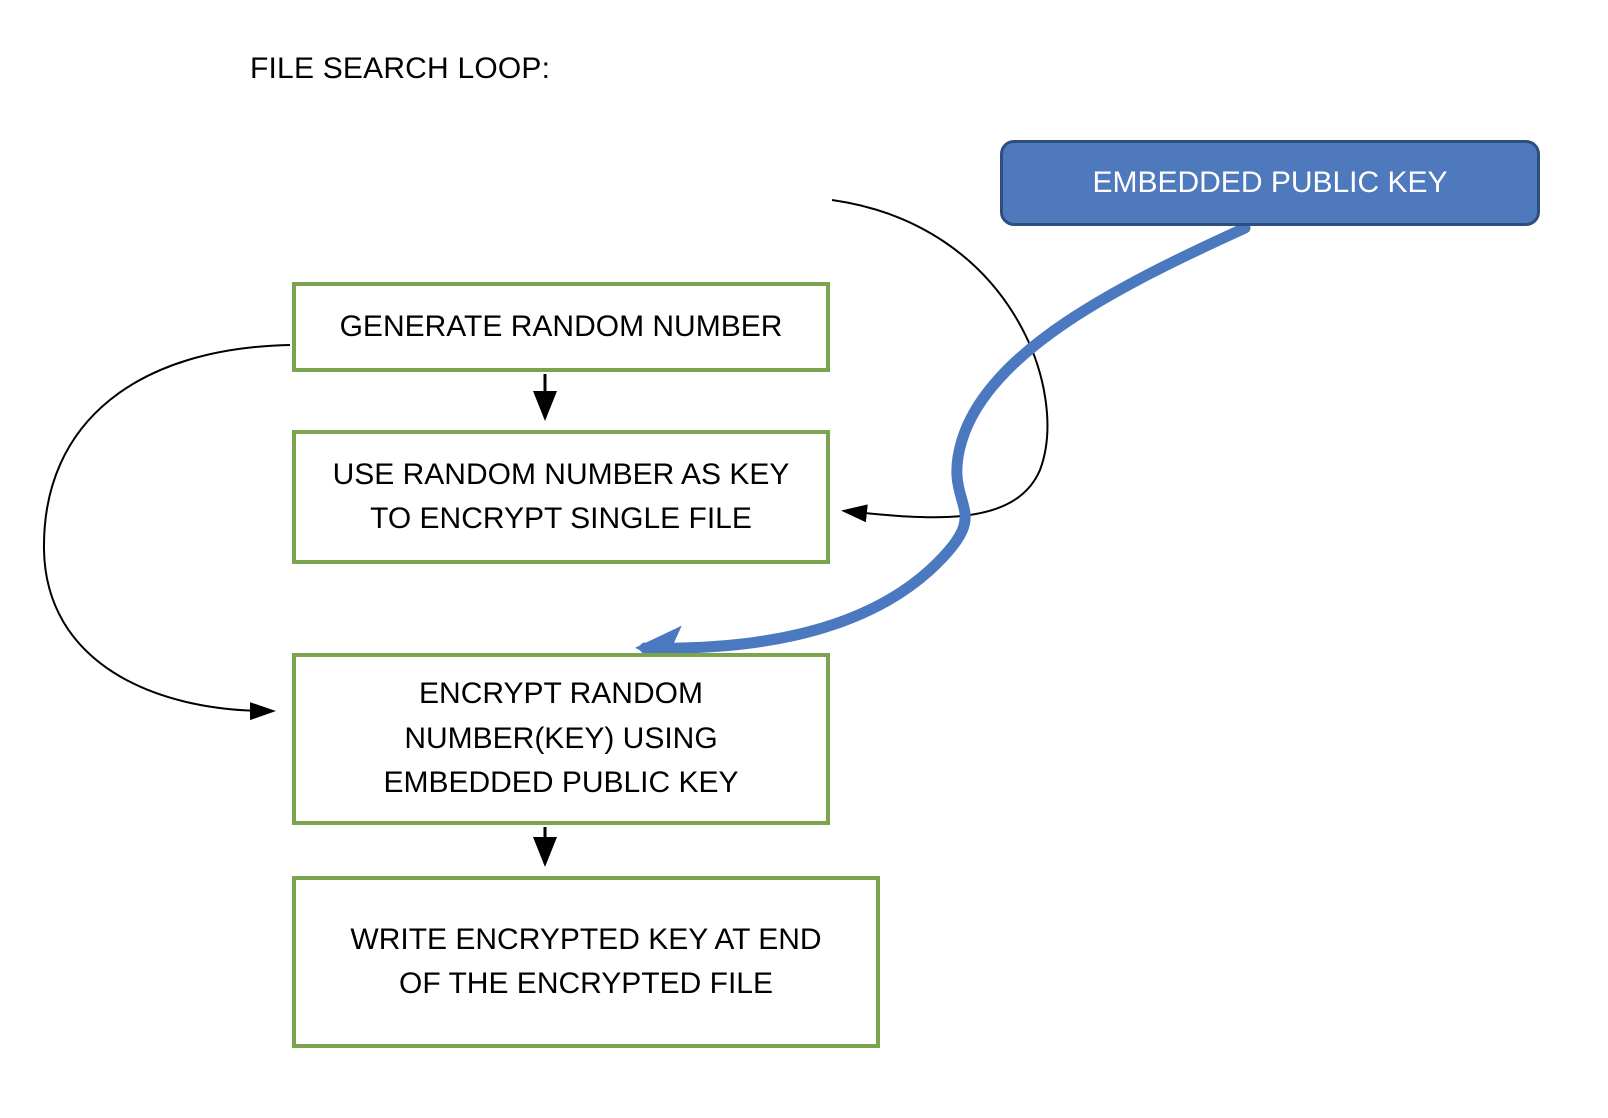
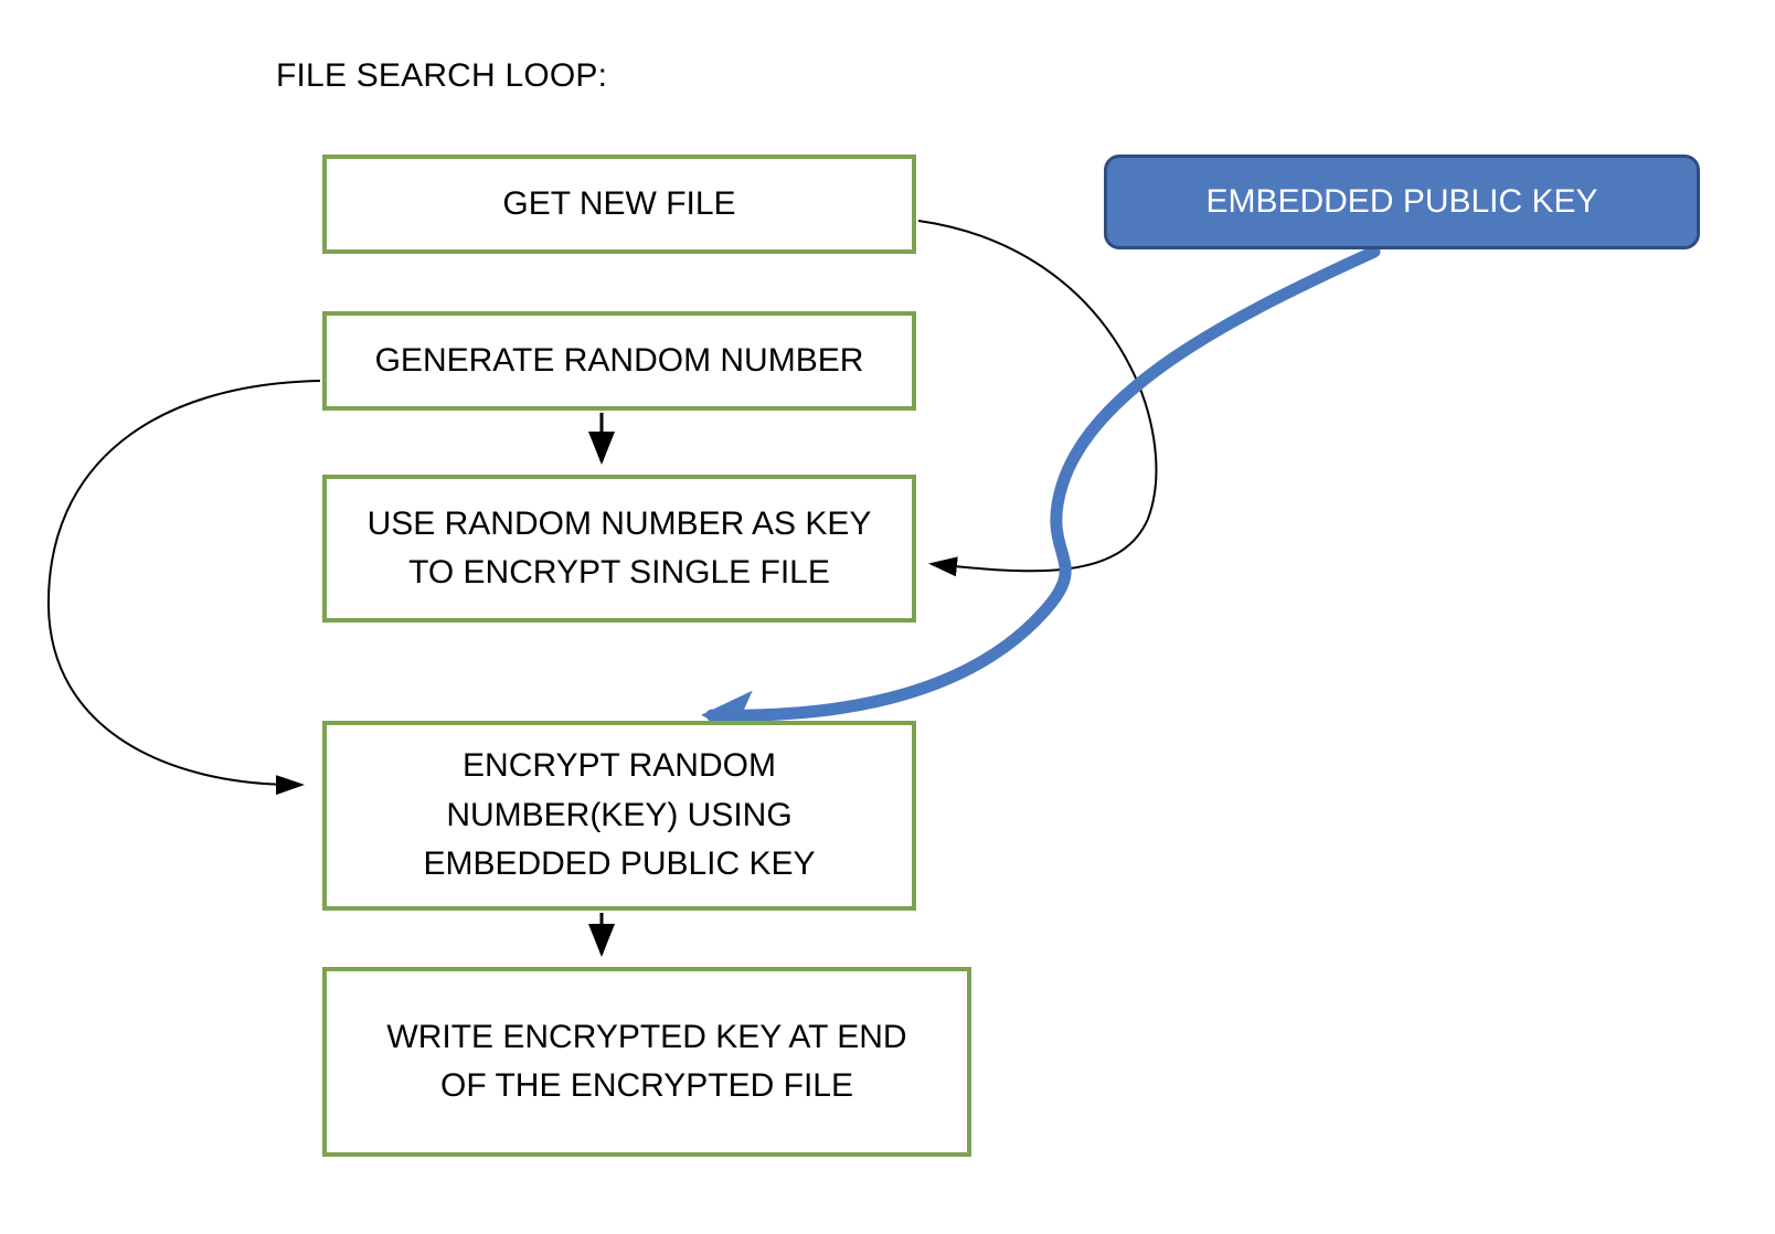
  FILE SEARCH LOOP:
+ GET NEW FILE
  GENERATE RANDOM NUMBER
  USE RANDOM NUMBER AS KEY
  TO ENCRYPT SINGLE FILE
  ENCRYPT RANDOM
  NUMBER(KEY) USING
  EMBEDDED PUBLIC KEY
  WRITE ENCRYPTED KEY AT END
  OF THE ENCRYPTED FILE
  EMBEDDED PUBLIC KEY
